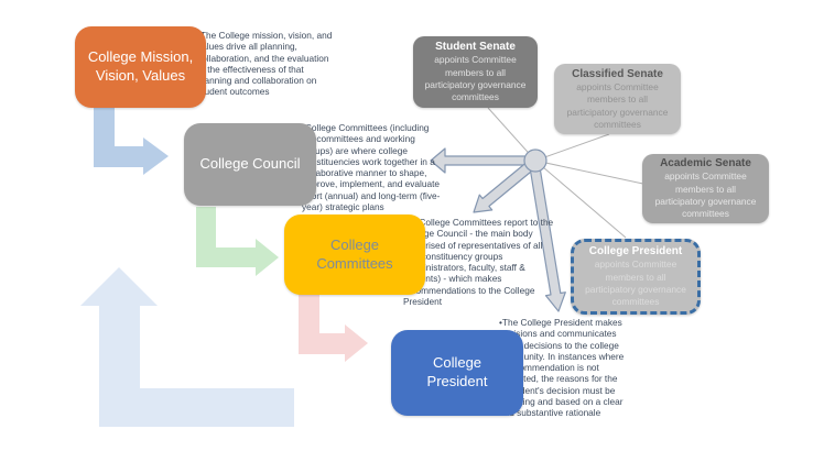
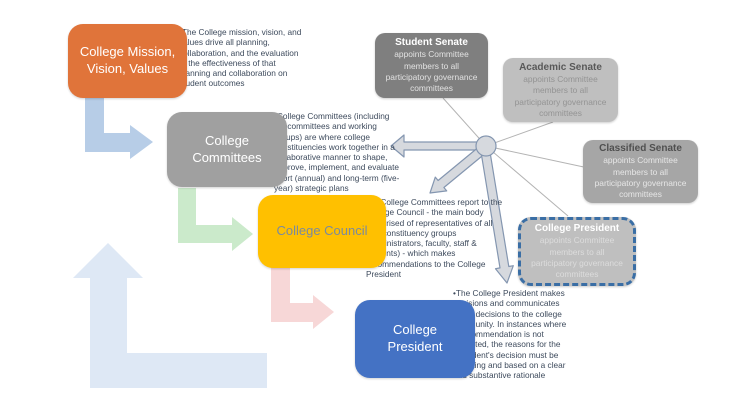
  College Mission, Vision, Values
  he College mission, vision, and lues drive all planning, llaboration, and the evaluation the effectiveness of that anning and collaboration on udent outcomes
- College Council
+ College Committees
  ollege Committees (including committees and working ups) are where college stituencies work together in a aborative manner to shape, rove, implement, and evaluate rt (annual) and long-term (five-year) strategic plans
- College Committees
+ College Council
  ollege Committees report to the ge Council - the main body rised of representatives of all onstituency groups nistrators, faculty, staff & nts) - which makes mmendations to the College President
  College President
  •The College President makes ions and communicates decisions to the college unity. In instances where mmendation is not ted, the reasons for the ent's decision must be ing and based on a clear substantive rationale
  Student Senate
  appoints Committee members to all participatory governance committees
- Classified Senate
+ Academic Senate
  appoints Committee members to all participatory governance committees
- Academic Senate
+ Classified Senate
  appoints Committee members to all participatory governance committees
  College President
  appoints Committee members to all participatory governance committees
